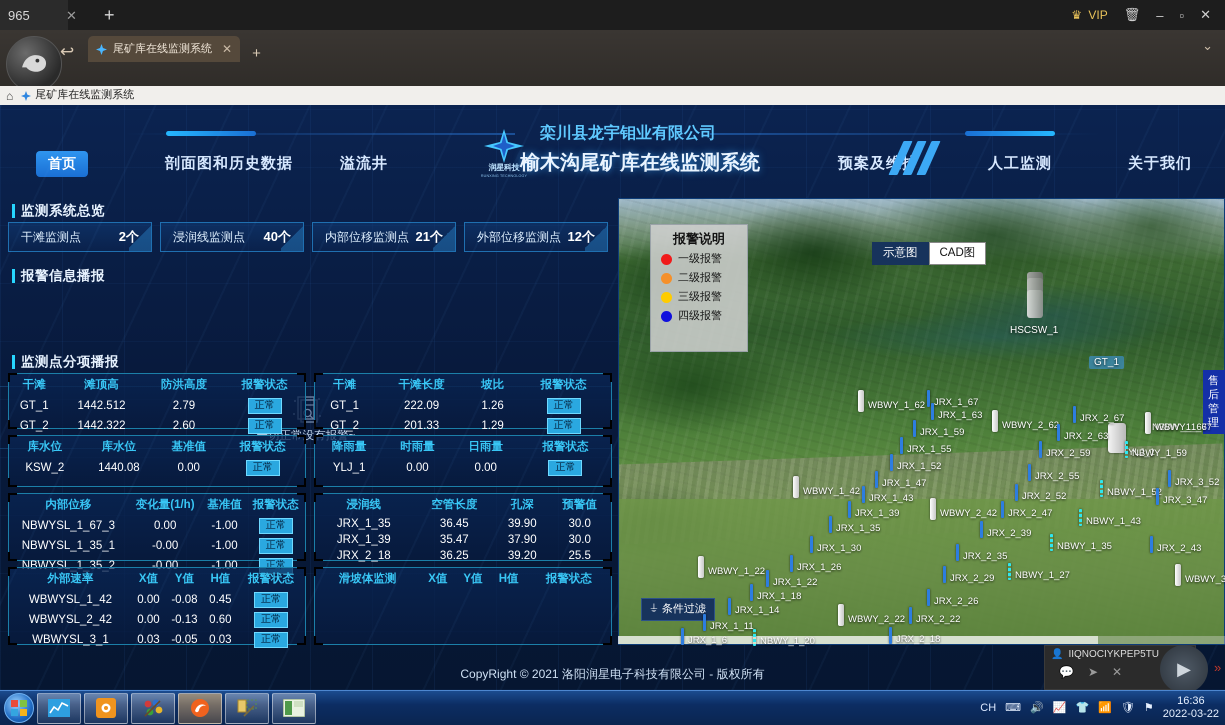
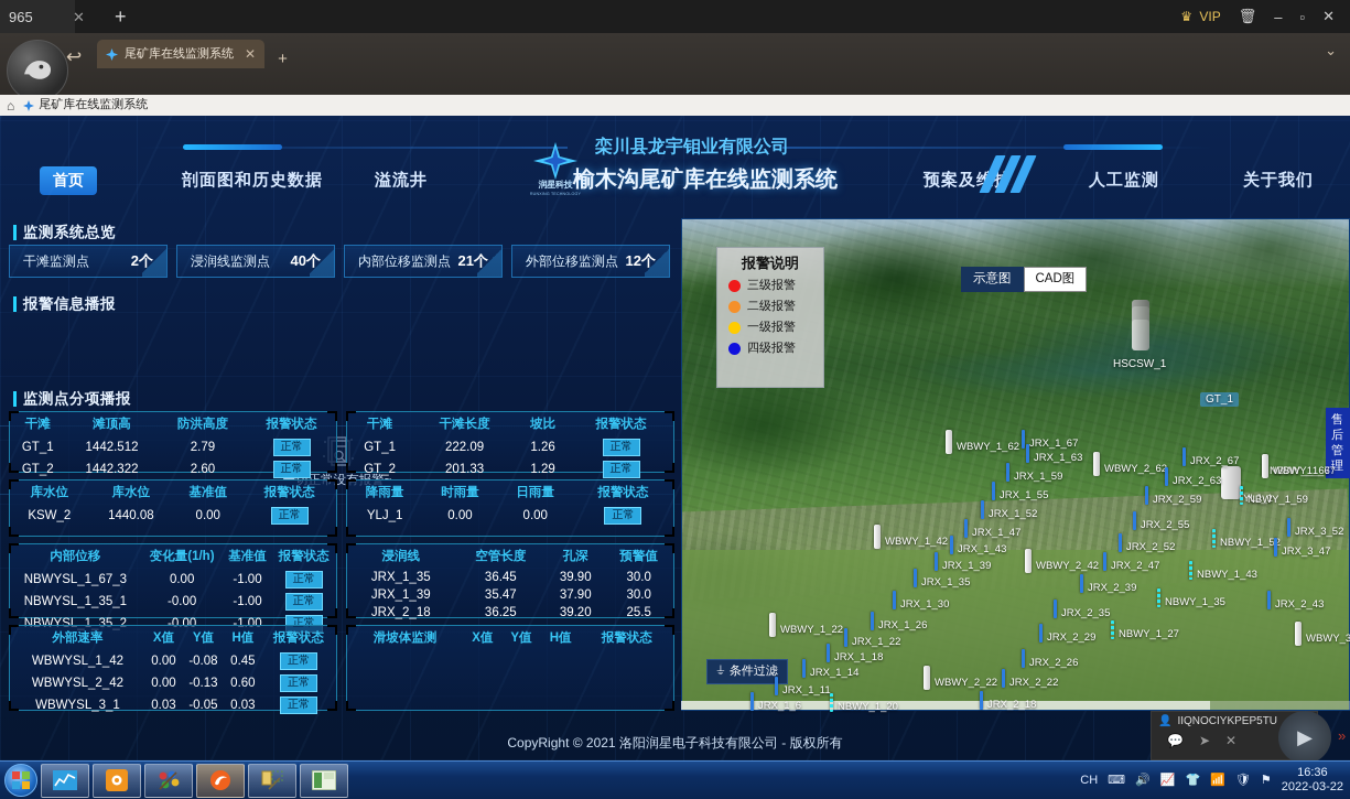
  965
  ✕
  +
  ♛
  VIP
  🗑
  –
  ▫
  ✕
  ↩
  尾矿库在线监测系统
  ✕
  +
  ⌄
  ⌂
  尾矿库在线监测系统
  HSCSW_1
  GT_1
  报警说明
- 一级报警
+ 三级报警
  二级报警
- 三级报警
+ 一级报警
  四级报警
  示意图
  CAD图
  ⏚
  条件过滤
  售后管理
  WBWY_1_62
  JRX_1_67
  JRX_1_63
  JRX_1_59
  JRX_1_55
  JRX_1_52
  JRX_1_47
  JRX_1_43
  JRX_1_39
  JRX_1_35
  JRX_1_30
  JRX_1_26
  JRX_1_22
  JRX_1_18
  JRX_1_14
  JRX_1_11
  JRX_1_6
  WBWY_1_42
  WBWY_1_22
  WBWY_2_6
  WBWY_2_42
  WBWY_2_22
  JRX_2_67
  JRX_2_63
  JRX_2_59
  JRX_2_55
  JRX_2_52
  JRX_2_47
  JRX_2_39
  JRX_2_35
  JRX_2_29
  JRX_2_26
  JRX_2_22
  JRX_2_18
  NBWY_1_59
  NBWY_1_52
  NBWY_1_43
  NBWY_1_35
  NBWY_1_27
  NBWY_1_20
  JRX_3_52
  JRX_3_47
  JRX_2_43
  WBWY_1_67
  WBWY_3
  👤
  IIQNOCIYKPEP5TU
  💬
  ➤
  ✕
  ▶
  »
  CH
  ⌨
  🔊
  📈
  👕
  📶
  🛡
  ⚑
  16:36
  2022-03-22
